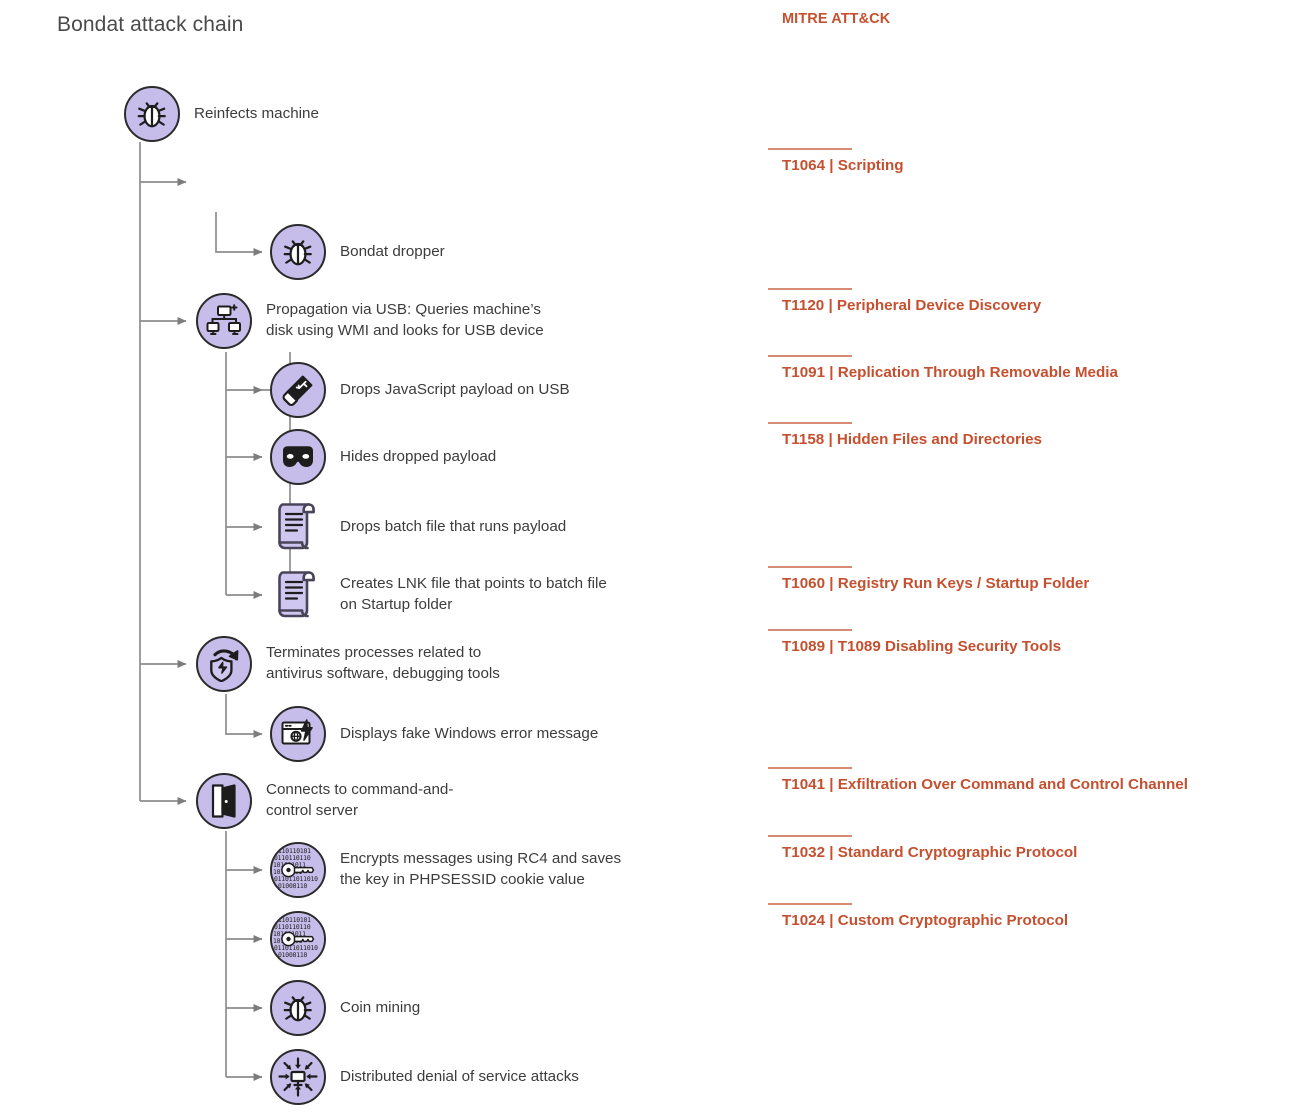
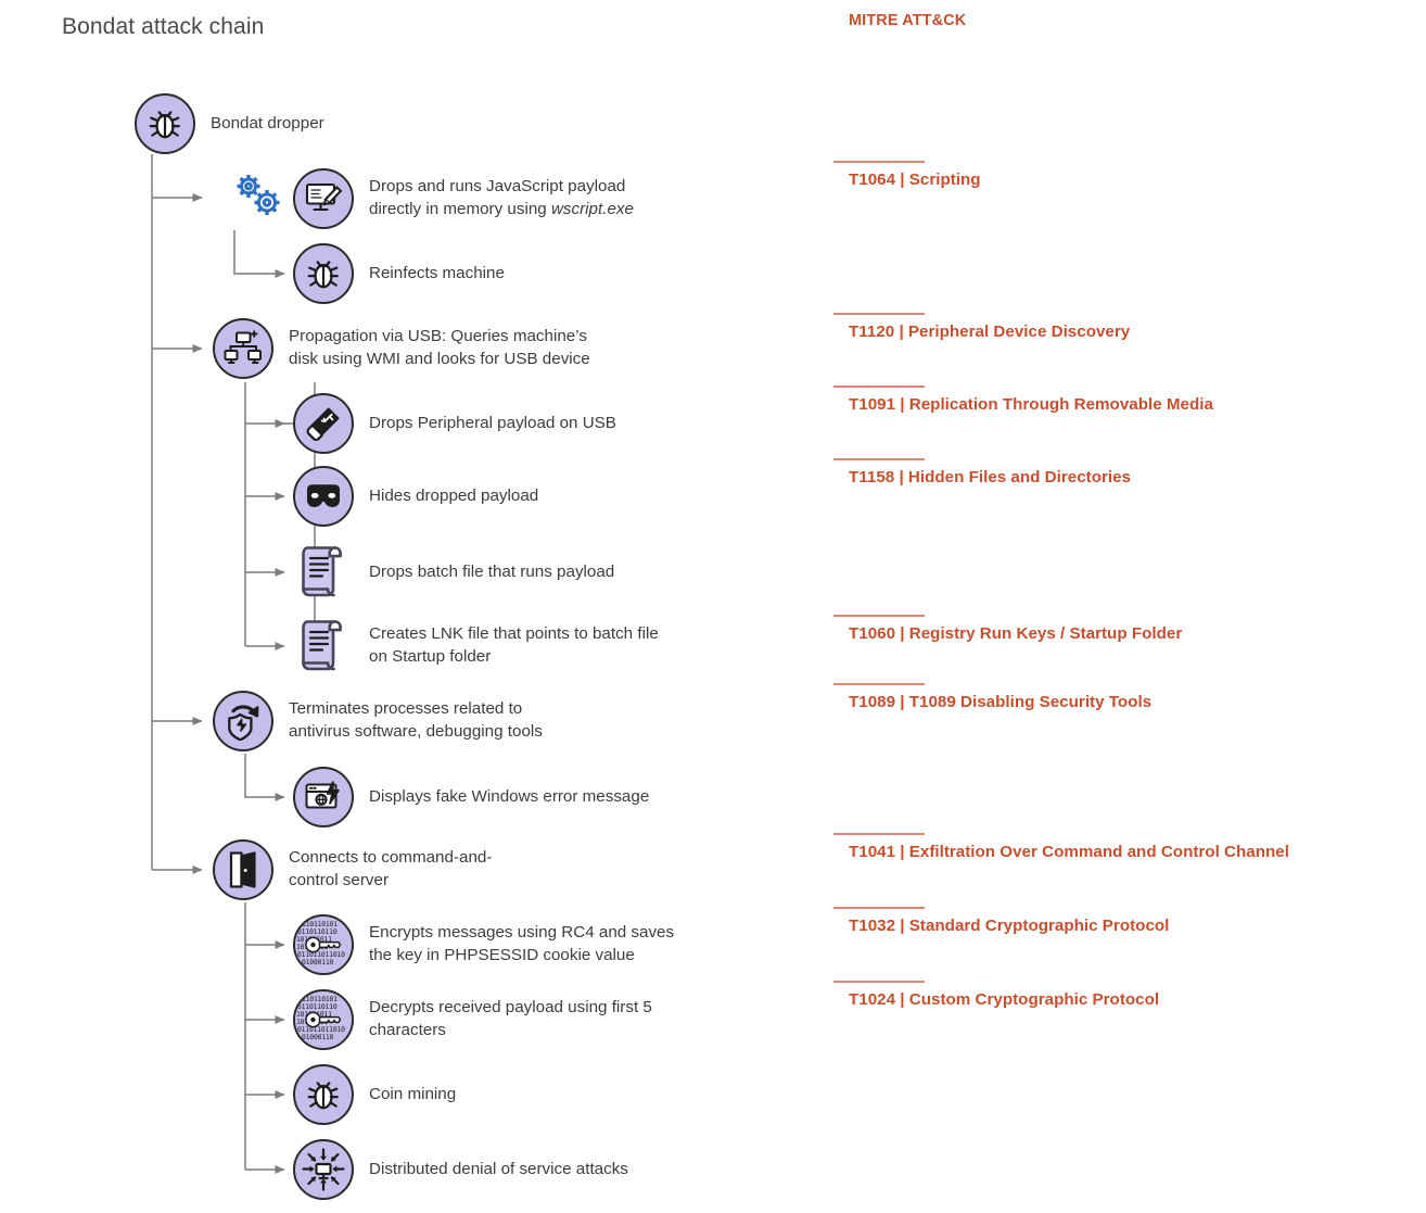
  Bondat attack chain
  MITRE ATT&CK
- Reinfects machine
+ Bondat dropper
+ Drops and runs JavaScript payload
+ directly in memory using wscript.exe
- Bondat dropper
+ Reinfects machine
  Propagation via USB: Queries machine’s
  disk using WMI and looks for USB device
- Drops JavaScript payload on USB
+ Drops Peripheral payload on USB
  Hides dropped payload
  Drops batch file that runs payload
  Creates LNK file that points to batch file
  on Startup folder
  Terminates processes related to
  antivirus software, debugging tools
  Displays fake Windows error message
  Connects to command-and-
  control server
  10110101
  0110110110
  011011011010
  01000110
  Encrypts messages using RC4 and saves
  the key in PHPSESSID cookie value
  10110101
  0110110110
  011011011010
  01000110
+ Decrypts received payload using first 5
+ characters
  Coin mining
  Distributed denial of service attacks
  T1064 | Scripting
  T1120 | Peripheral Device Discovery
  T1091 | Replication Through Removable Media
  T1158 | Hidden Files and Directories
  T1060 | Registry Run Keys / Startup Folder
  T1089 | T1089 Disabling Security Tools
  T1041 | Exfiltration Over Command and Control Channel
  T1032 | Standard Cryptographic Protocol
  T1024 | Custom Cryptographic Protocol
